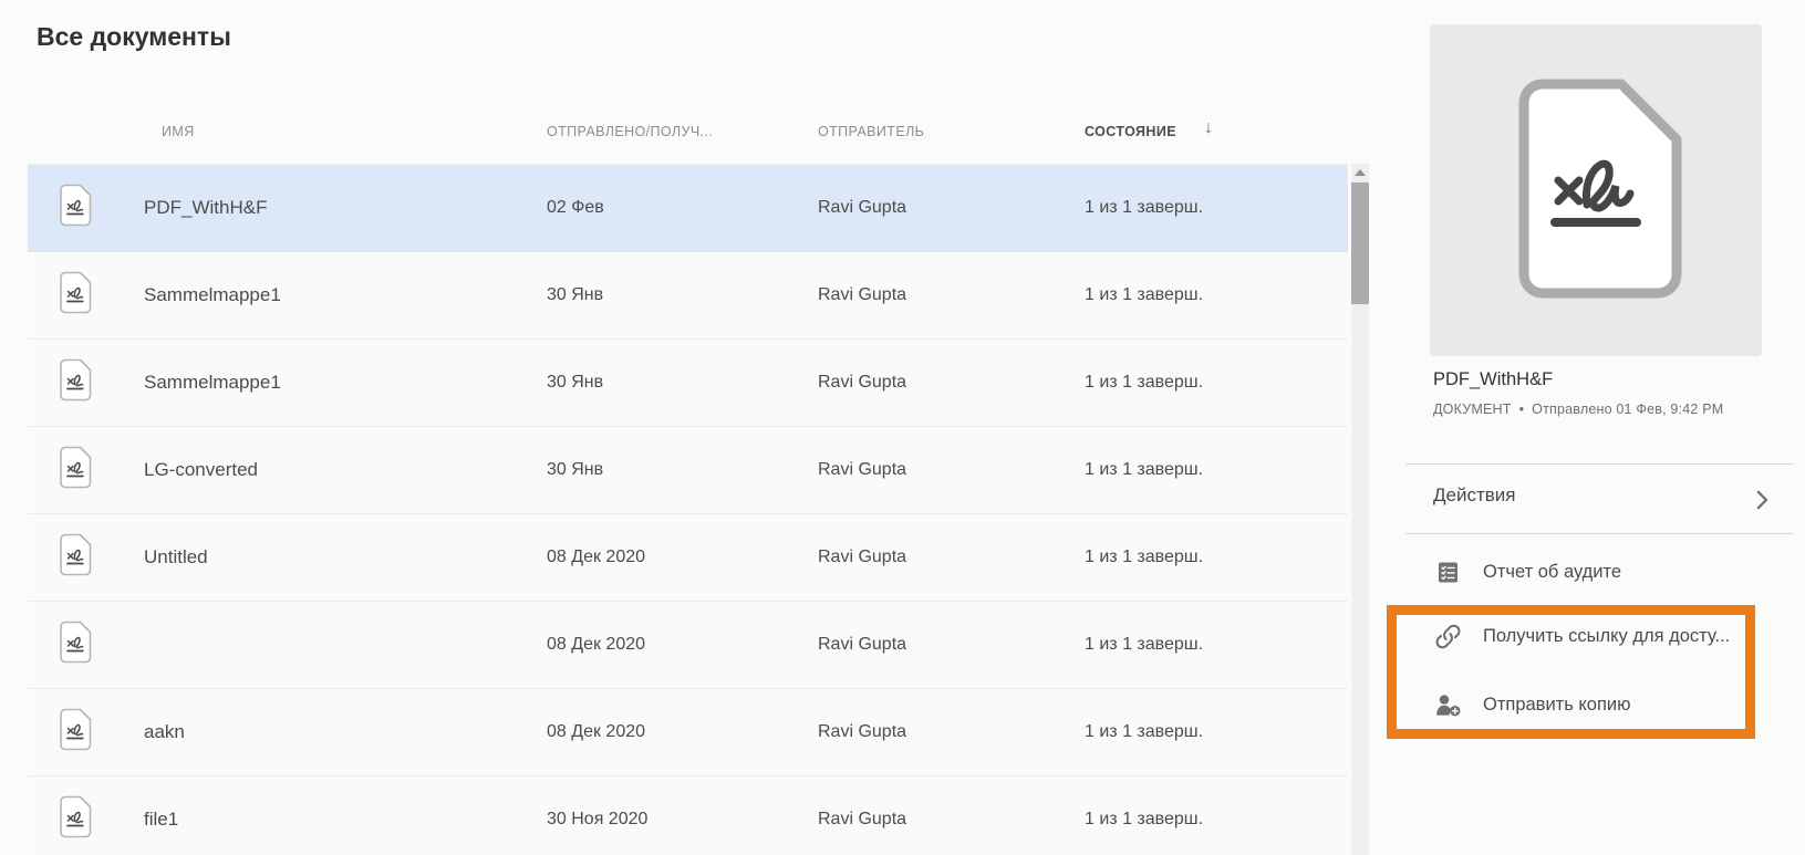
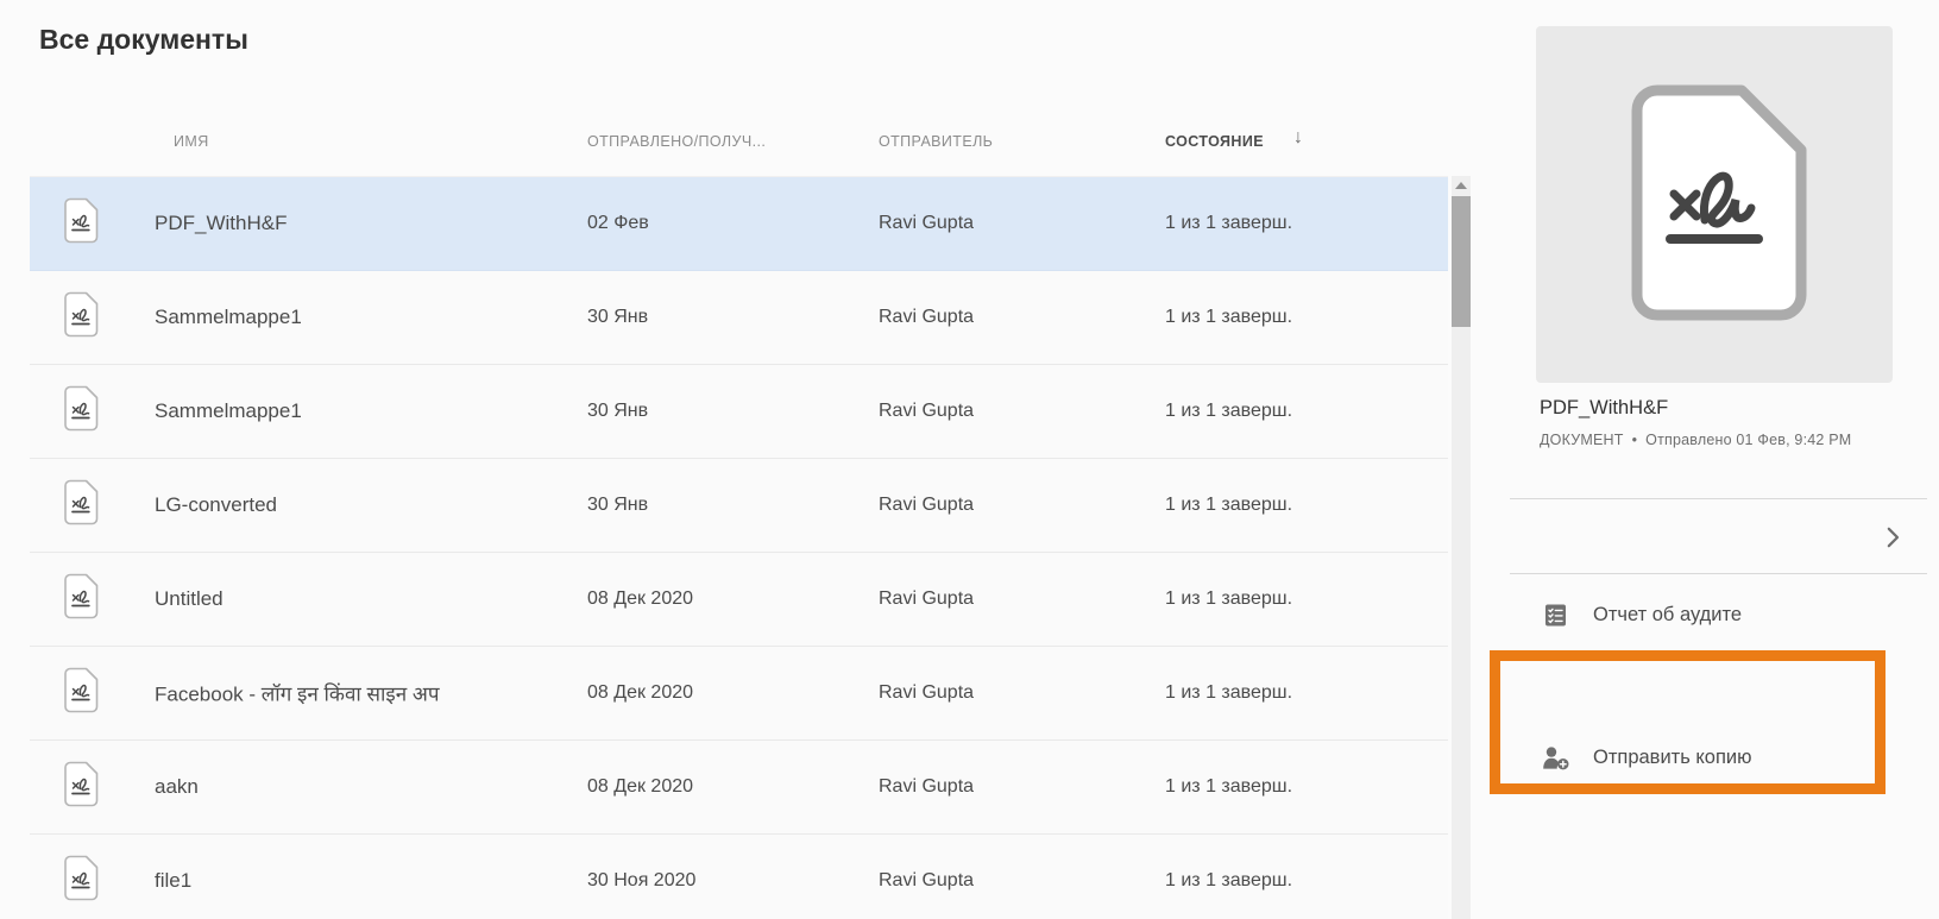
  Все документы
  ИМЯ
  ОТПРАВЛЕНО/ПОЛУЧ...
  ОТПРАВИТЕЛЬ
  СОСТОЯНИЕ
  ↓
  PDF_WithH&F
  02 Фев
  Ravi Gupta
  1 из 1 заверш.
  Sammelmappe1
  30 Янв
  Ravi Gupta
  1 из 1 заверш.
  Sammelmappe1
  30 Янв
  Ravi Gupta
  1 из 1 заверш.
  LG-converted
  30 Янв
  Ravi Gupta
  1 из 1 заверш.
  Untitled
  08 Дек 2020
  Ravi Gupta
  1 из 1 заверш.
+ Facebook - लॉग इन किंवा साइन अप
  08 Дек 2020
  Ravi Gupta
  1 из 1 заверш.
  aakn
  08 Дек 2020
  Ravi Gupta
  1 из 1 заверш.
  file1
  30 Ноя 2020
  Ravi Gupta
  1 из 1 заверш.
  PDF_WithH&F
  ДОКУМЕНТ • Отправлено 01 Фев, 9:42 PM
- Действия
  Отчет об аудите
- Получить ссылку для досту...
  Отправить копию
